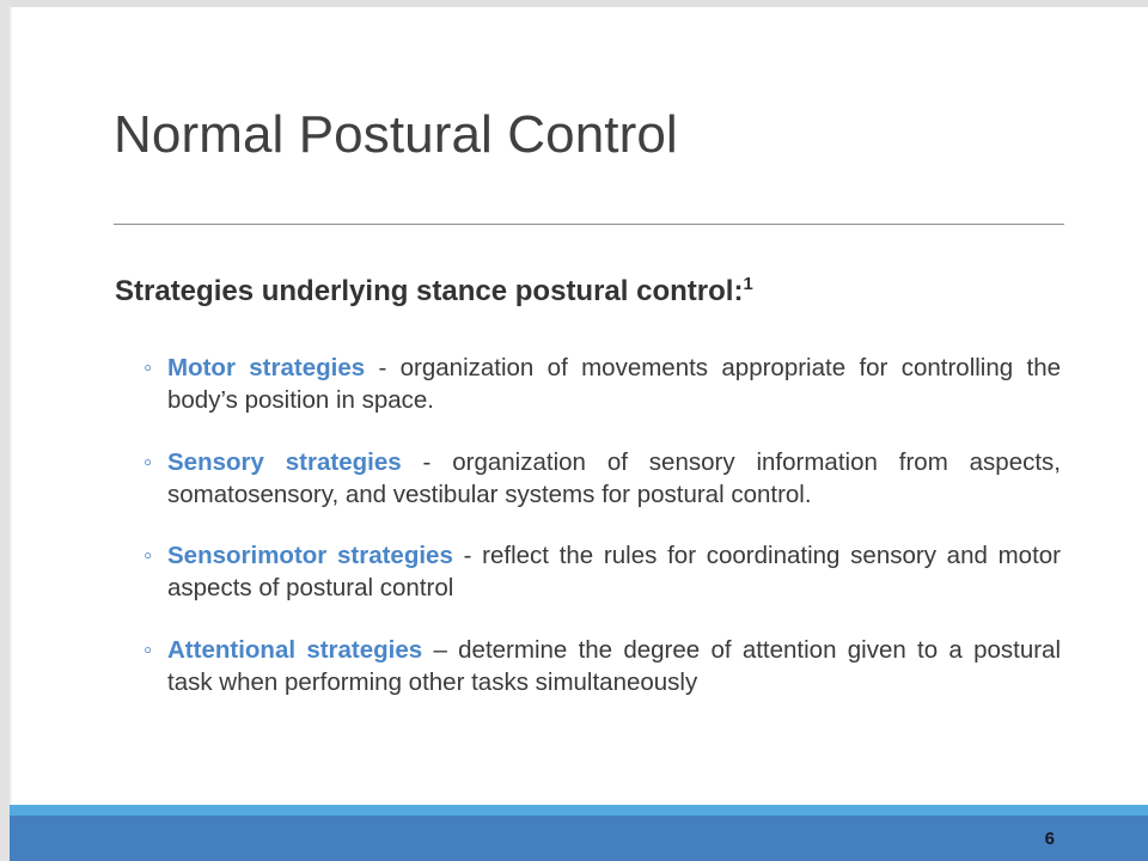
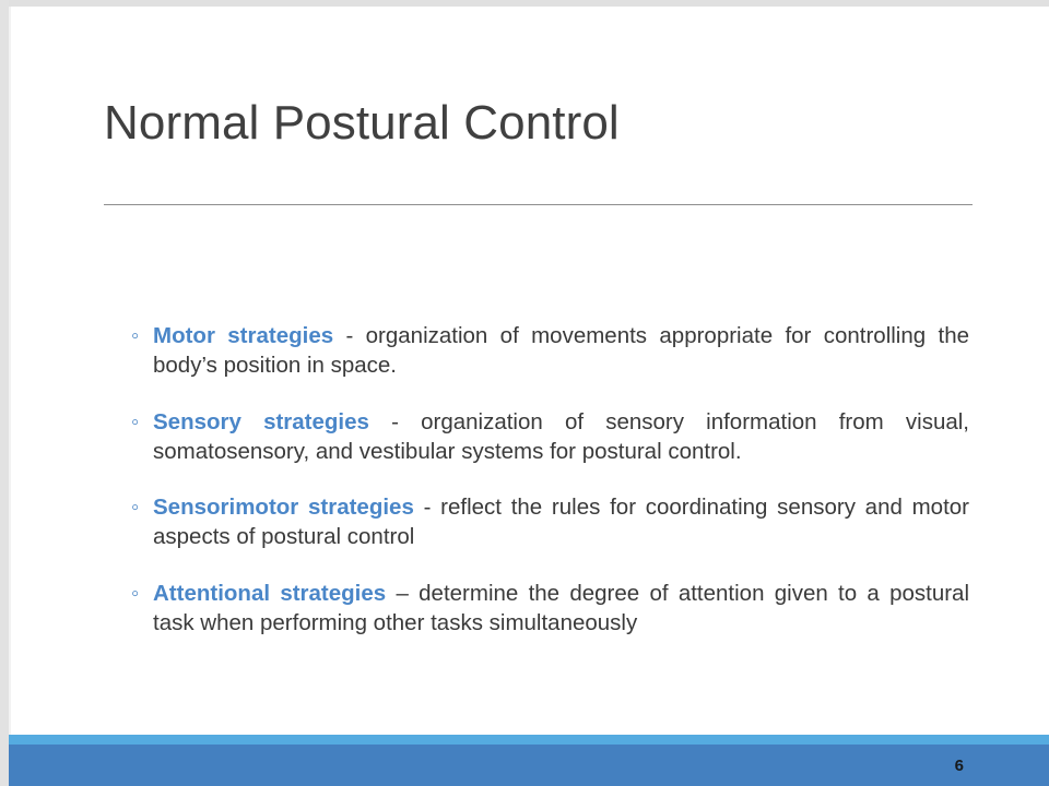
  Normal Postural Control
- Strategies underlying stance postural control:1
  ◦
  Motor strategies - organization of movements appropriate for controlling the body’s position in space.
  ◦
- Sensory strategies - organization of sensory information from aspects, somatosensory, and vestibular systems for postural control.
+ Sensory strategies - organization of sensory information from visual, somatosensory, and vestibular systems for postural control.
  ◦
  Sensorimotor strategies - reflect the rules for coordinating sensory and motor aspects of postural control
  ◦
  Attentional strategies – determine the degree of attention given to a postural task when performing other tasks simultaneously
  6
